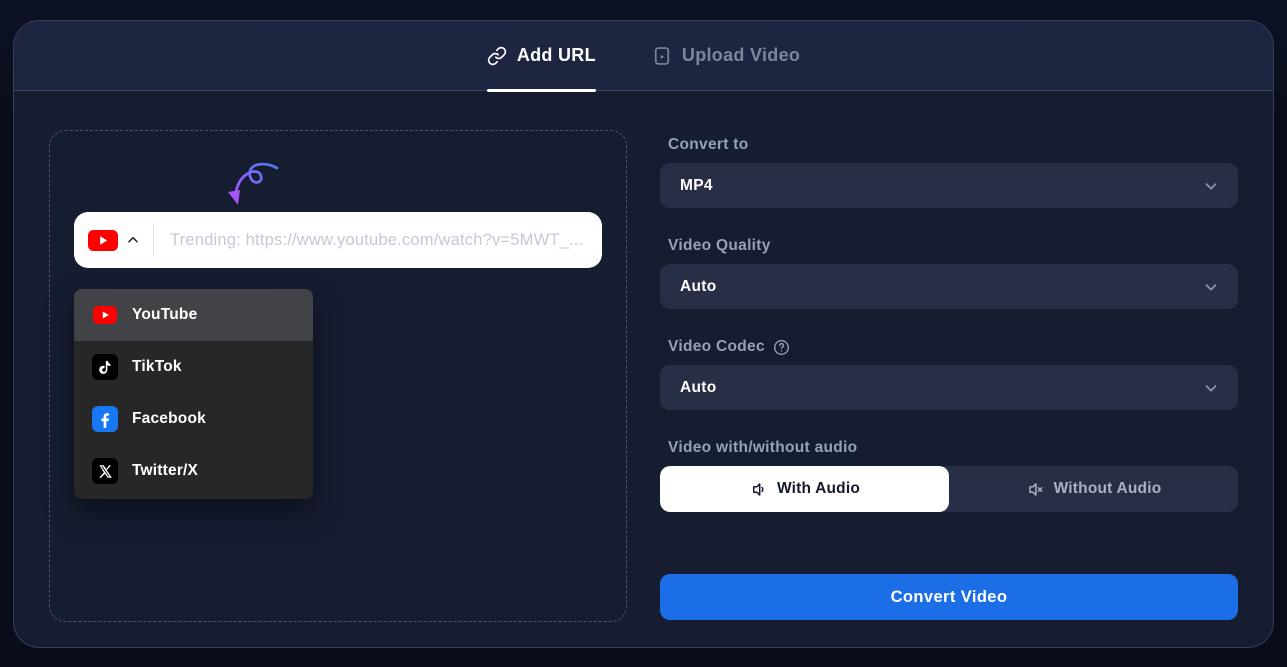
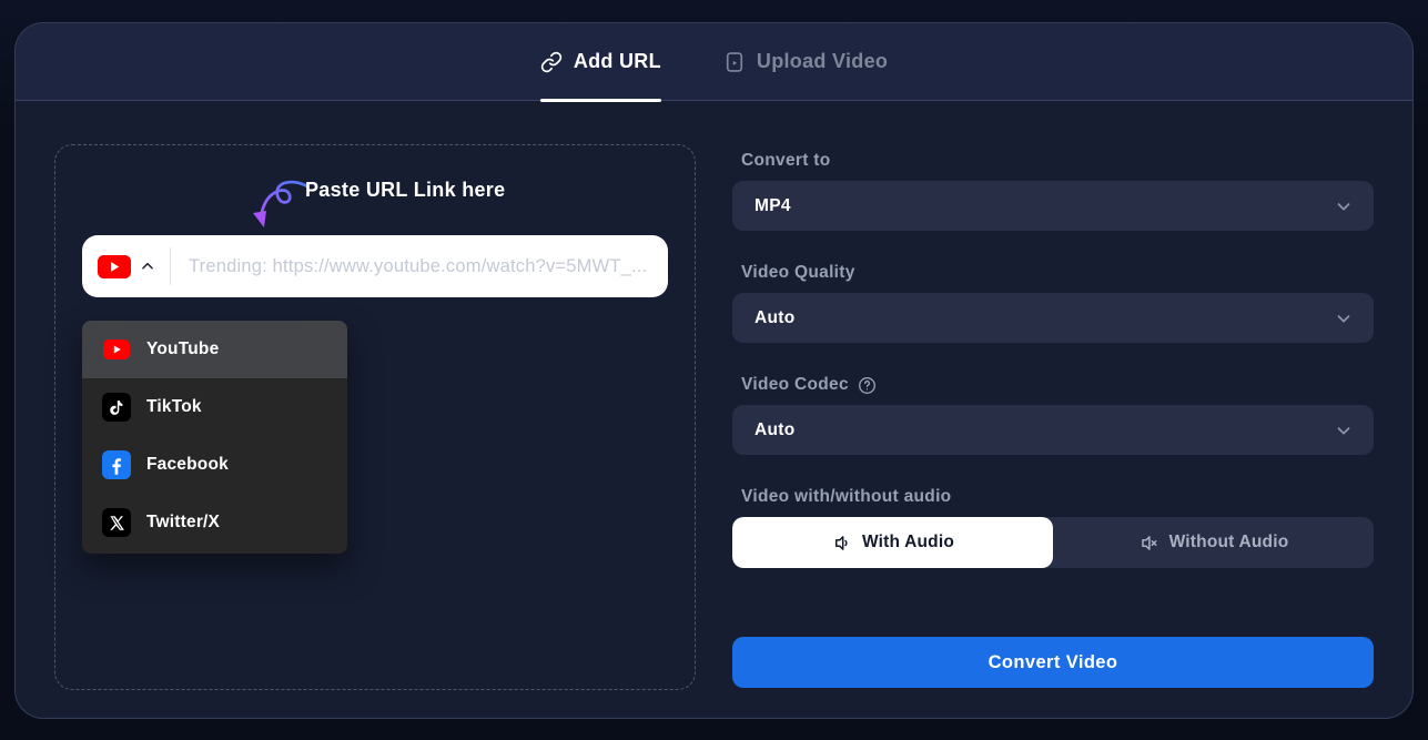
  Add URL
  Upload Video
+ Paste URL Link here
  Trending: https://www.youtube.com/watch?v=5MWT_...
  YouTube
  TikTok
  Facebook
  Twitter/X
  Convert to
  MP4
  Video Quality
  Auto
  Video Codec
  Auto
  Video with/without audio
  With Audio
  Without Audio
  Convert Video
